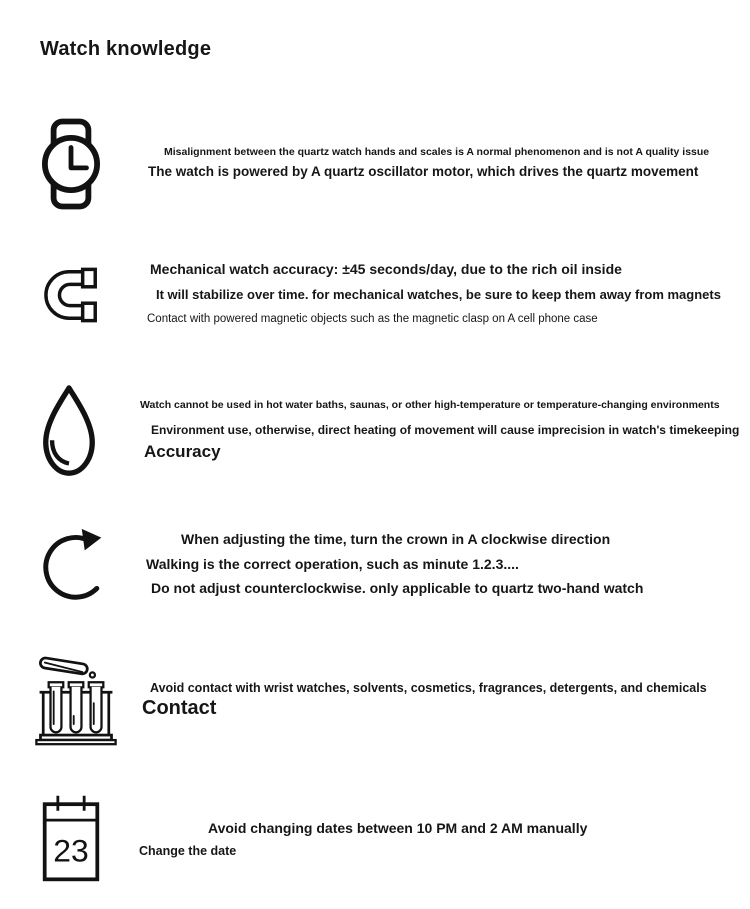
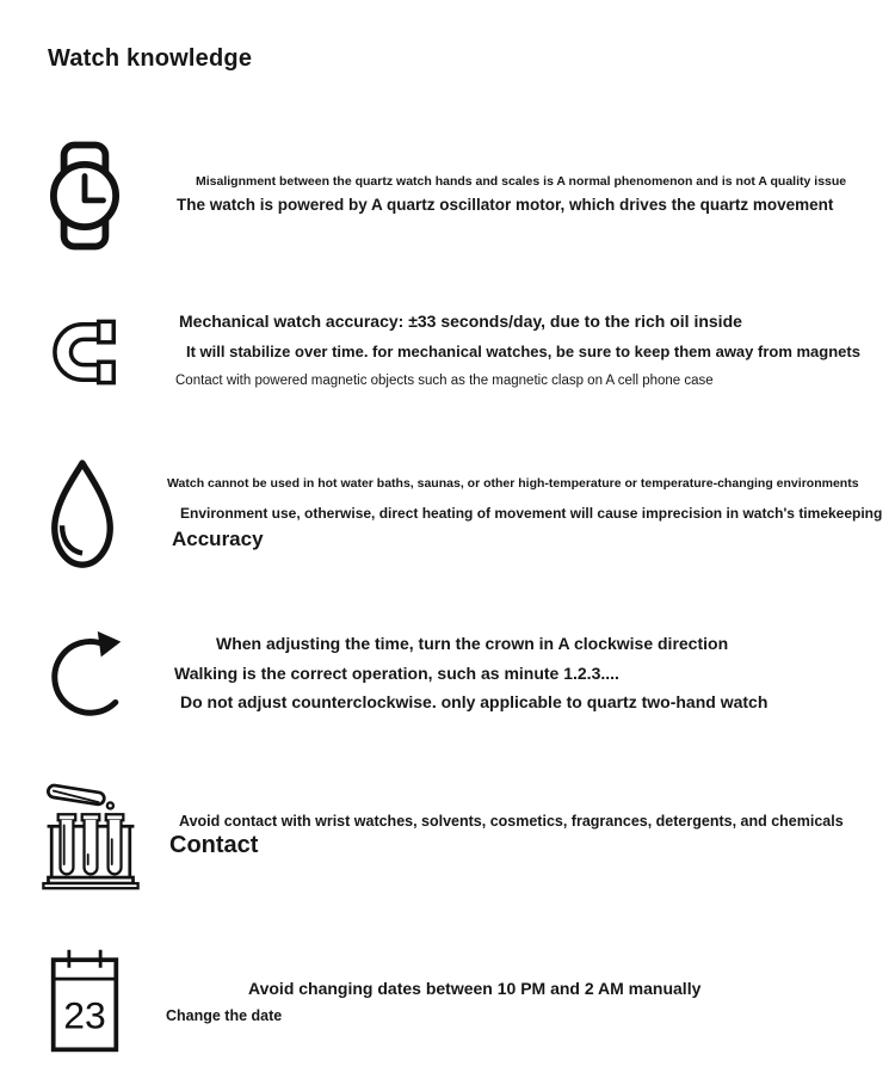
  Watch knowledge
  Misalignment between the quartz watch hands and scales is A normal phenomenon and is not A quality issue
  The watch is powered by A quartz oscillator motor, which drives the quartz movement
- Mechanical watch accuracy: ±45 seconds/day, due to the rich oil inside
+ Mechanical watch accuracy: ±33 seconds/day, due to the rich oil inside
  It will stabilize over time. for mechanical watches, be sure to keep them away from magnets
  Contact with powered magnetic objects such as the magnetic clasp on A cell phone case
  Watch cannot be used in hot water baths, saunas, or other high-temperature or temperature-changing environments
  Environment use, otherwise, direct heating of movement will cause imprecision in watch's timekeeping
  Accuracy
  When adjusting the time, turn the crown in A clockwise direction
  Walking is the correct operation, such as minute 1.2.3....
  Do not adjust counterclockwise. only applicable to quartz two-hand watch
  Avoid contact with wrist watches, solvents, cosmetics, fragrances, detergents, and chemicals
  Contact
  23
  Avoid changing dates between 10 PM and 2 AM manually
  Change the date
